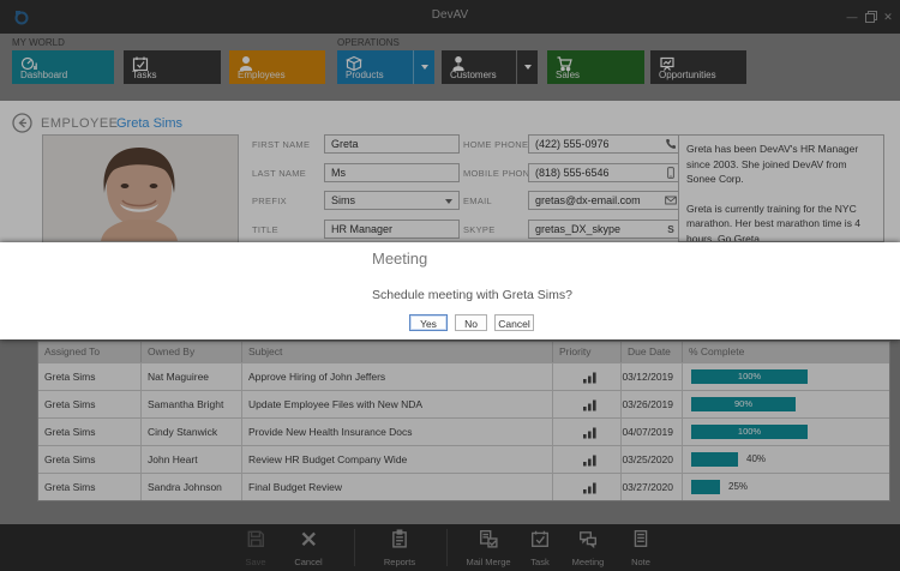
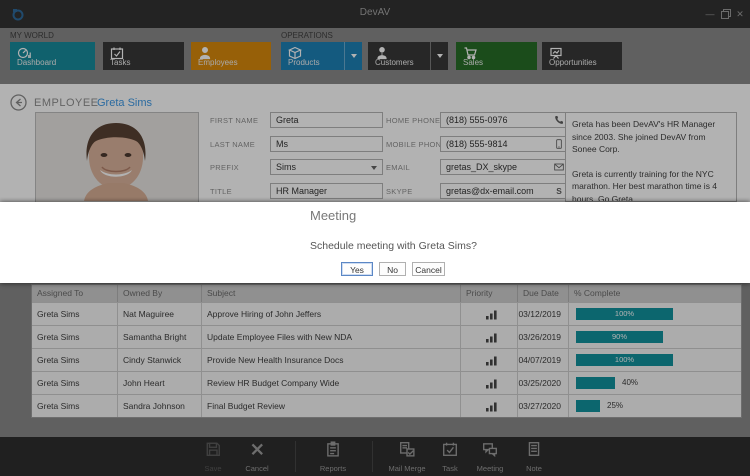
  DevAV
  —
  ✕
  MY WORLD
  OPERATIONS
  Dashboard
  Tasks
  Employees
  Products
  Customers
  Sales
  Opportunities
  EMPLOYEE
  Greta Sims
  FIRST NAME
  Greta
  LAST NAME
  Ms
  PREFIX
  Sims
  TITLE
  HR Manager
  HOME PHONE
- (422) 555-0976
+ (818) 555-0976
  MOBILE PHON
- (818) 555-6546
+ (818) 555-9814
  EMAIL
- gretas@dx-email.com
+ gretas_DX_skype
  SKYPE
- gretas_DX_skype
+ gretas@dx-email.com
  S
  Greta has been DevAV's HR Manager since 2003. She joined DevAV from Sonee Corp.
  Greta is currently training for the NYC marathon. Her best marathon time is 4 hours. Go Greta.
  Meeting
  Schedule meeting with Greta Sims?
  Yes
  No
  Cancel
  Assigned To
  Owned By
  Subject
  Priority
  Due Date
  % Complete
  Greta Sims
  Nat Maguiree
  Approve Hiring of John Jeffers
  03/12/2019
  100%
  Greta Sims
  Samantha Bright
  Update Employee Files with New NDA
  03/26/2019
  90%
  Greta Sims
  Cindy Stanwick
  Provide New Health Insurance Docs
  04/07/2019
  100%
  Greta Sims
  John Heart
  Review HR Budget Company Wide
  03/25/2020
  40%
  Greta Sims
  Sandra Johnson
  Final Budget Review
  03/27/2020
  25%
  Save
  Cancel
  Reports
  Mail Merge
  Task
  Meeting
  Note
